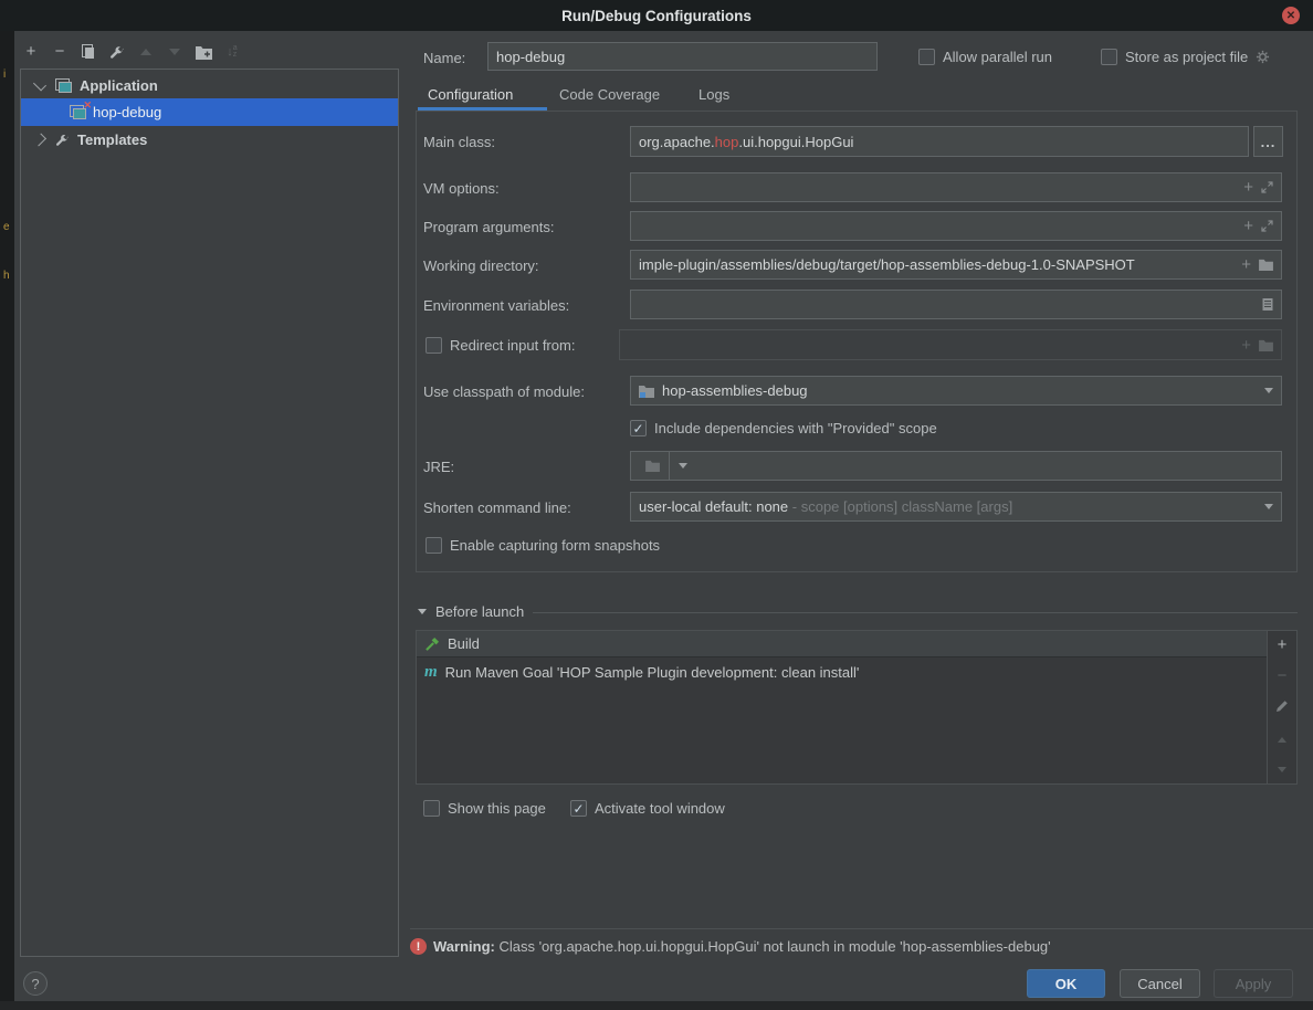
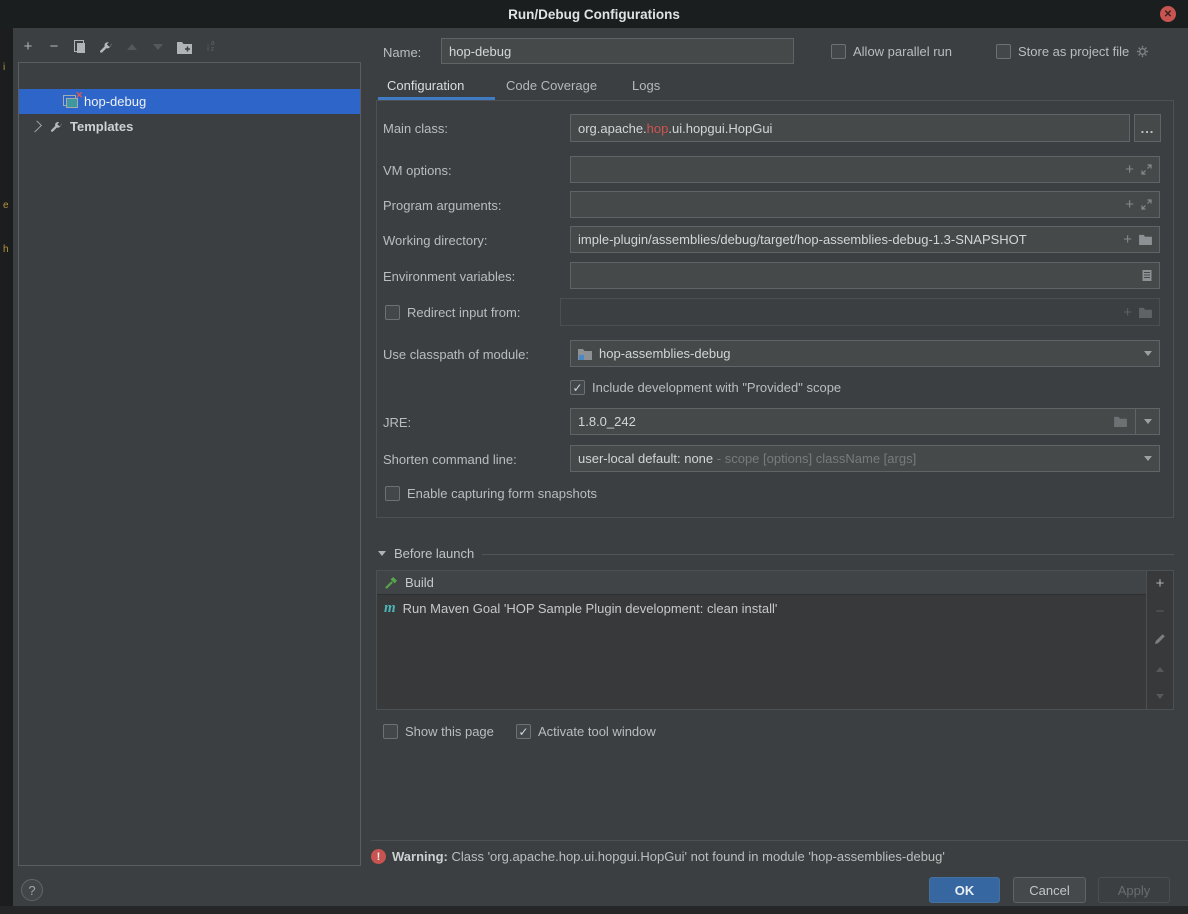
  Run/Debug Configurations
  ✕
  i
  e
  h
  +
  −
  ↓
- Application
  ✕
  hop-debug
  Templates
  Name:
  hop-debug
  Allow parallel run
  Store as project file
  Configuration
  Code Coverage
  Logs
  Main class:
  org.apache.hop.ui.hopgui.HopGui
  ...
  VM options:
  +
  Program arguments:
  +
  Working directory:
- imple-plugin/assemblies/debug/target/hop-assemblies-debug-1.0-SNAPSHOT
+ imple-plugin/assemblies/debug/target/hop-assemblies-debug-1.3-SNAPSHOT
  +
  Environment variables:
  Redirect input from:
  +
  Use classpath of module:
  hop-assemblies-debug
  ✓
- Include dependencies with "Provided" scope
+ Include development with "Provided" scope
  JRE:
+ 1.8.0_242
  Shorten command line:
  user-local default: none - scope [options] className [args]
  Enable capturing form snapshots
  Before launch
  Build
  m
  Run Maven Goal 'HOP Sample Plugin development: clean install'
  +
  Show this page
  ✓
  Activate tool window
  !
- Warning: Class 'org.apache.hop.ui.hopgui.HopGui' not launch in module 'hop-assemblies-debug'
+ Warning: Class 'org.apache.hop.ui.hopgui.HopGui' not found in module 'hop-assemblies-debug'
  OK
  Cancel
  Apply
  ?
